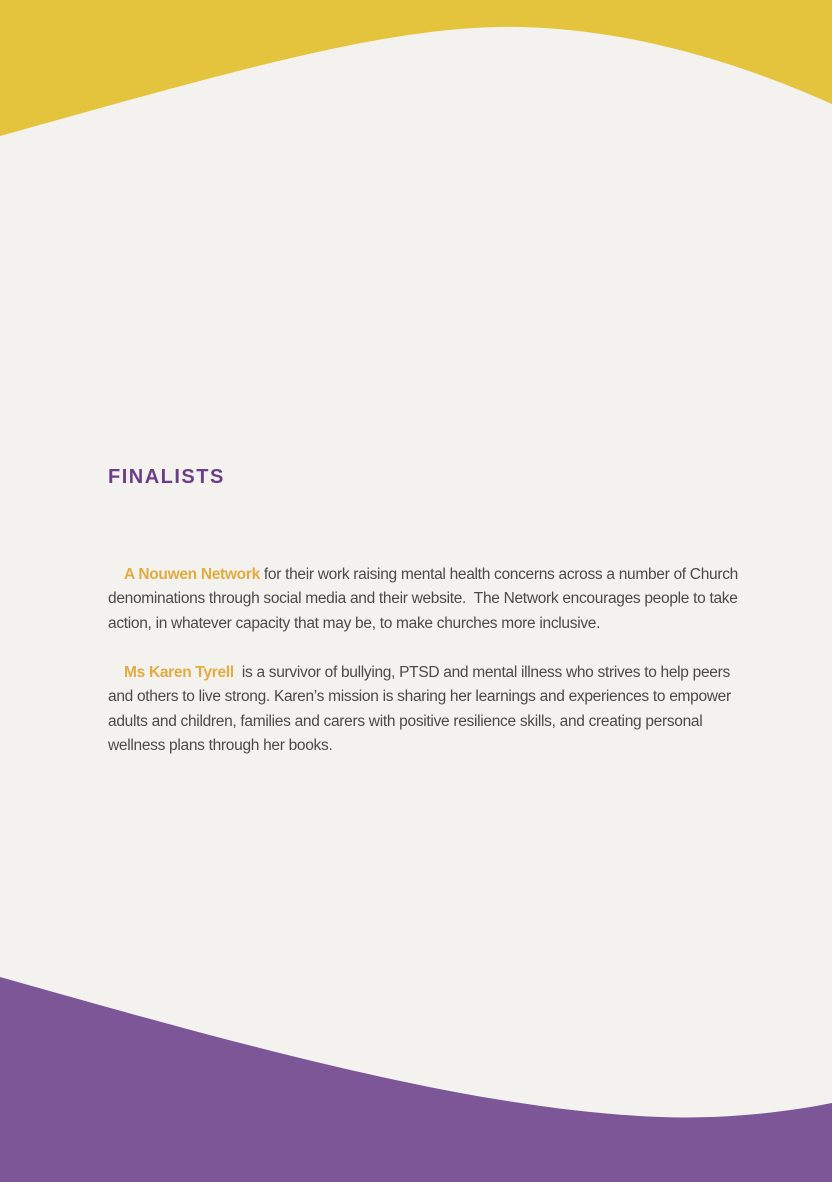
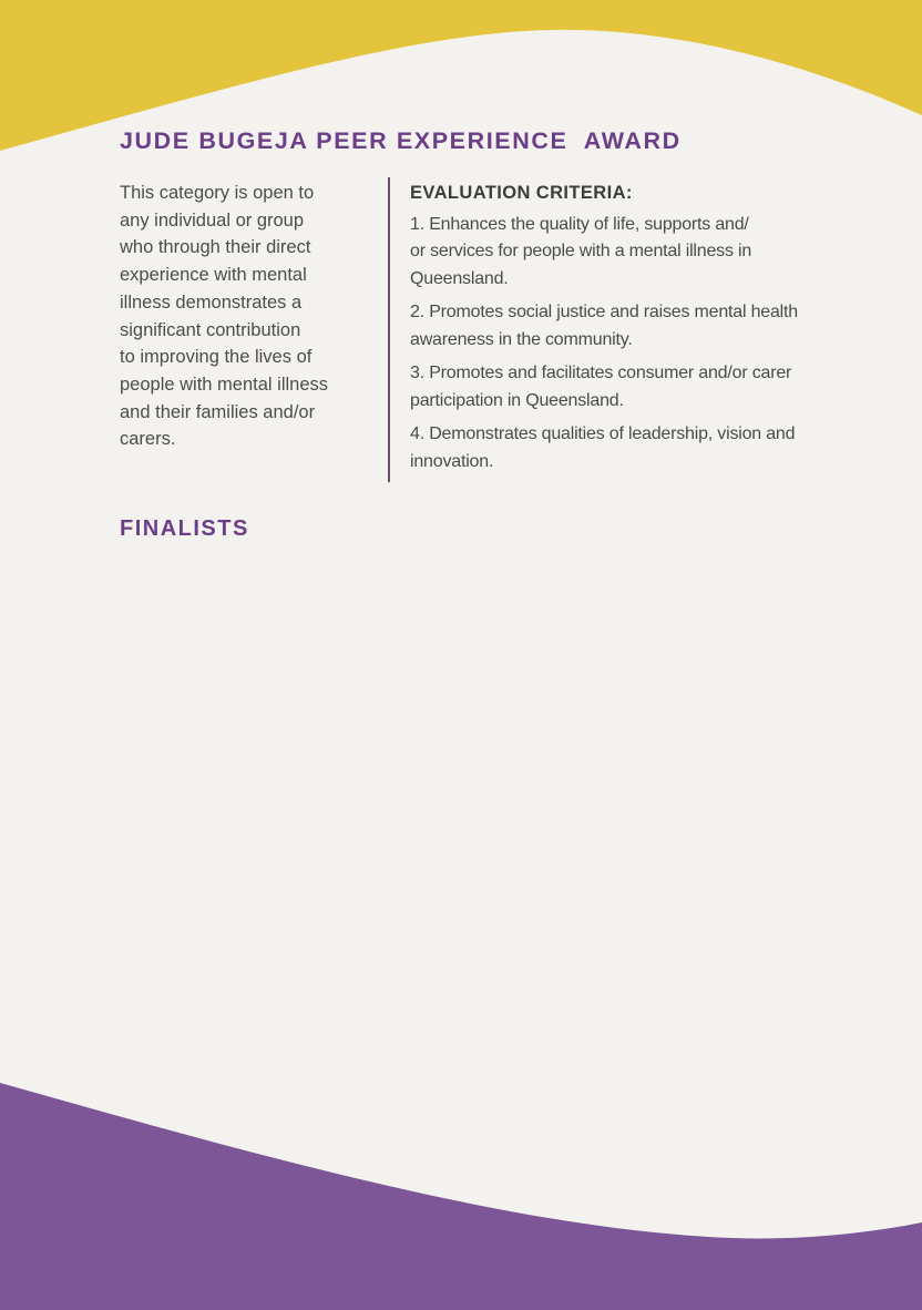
+ JUDE BUGEJA PEER EXPERIENCE AWARD
+ This category is open to
+ any individual or group
+ who through their direct
+ experience with mental
+ illness demonstrates a
+ significant contribution
+ to improving the lives of
+ people with mental illness
+ and their families and/or
+ carers.
+ EVALUATION CRITERIA:
+ 1. Enhances the quality of life, supports and/
+ or services for people with a mental illness in
+ Queensland.
+ 2. Promotes social justice and raises mental health
+ awareness in the community.
+ 3. Promotes and facilitates consumer and/or carer
+ participation in Queensland.
+ 4. Demonstrates qualities of leadership, vision and
+ innovation.
  FINALISTS
- A Nouwen Network for their work raising mental health concerns across a number of Church
- denominations through social media and their website. The Network encourages people to take
- action, in whatever capacity that may be, to make churches more inclusive.
- Ms Karen Tyrell is a survivor of bullying, PTSD and mental illness who strives to help peers
- and others to live strong. Karen’s mission is sharing her learnings and experiences to empower
- adults and children, families and carers with positive resilience skills, and creating personal
- wellness plans through her books.
